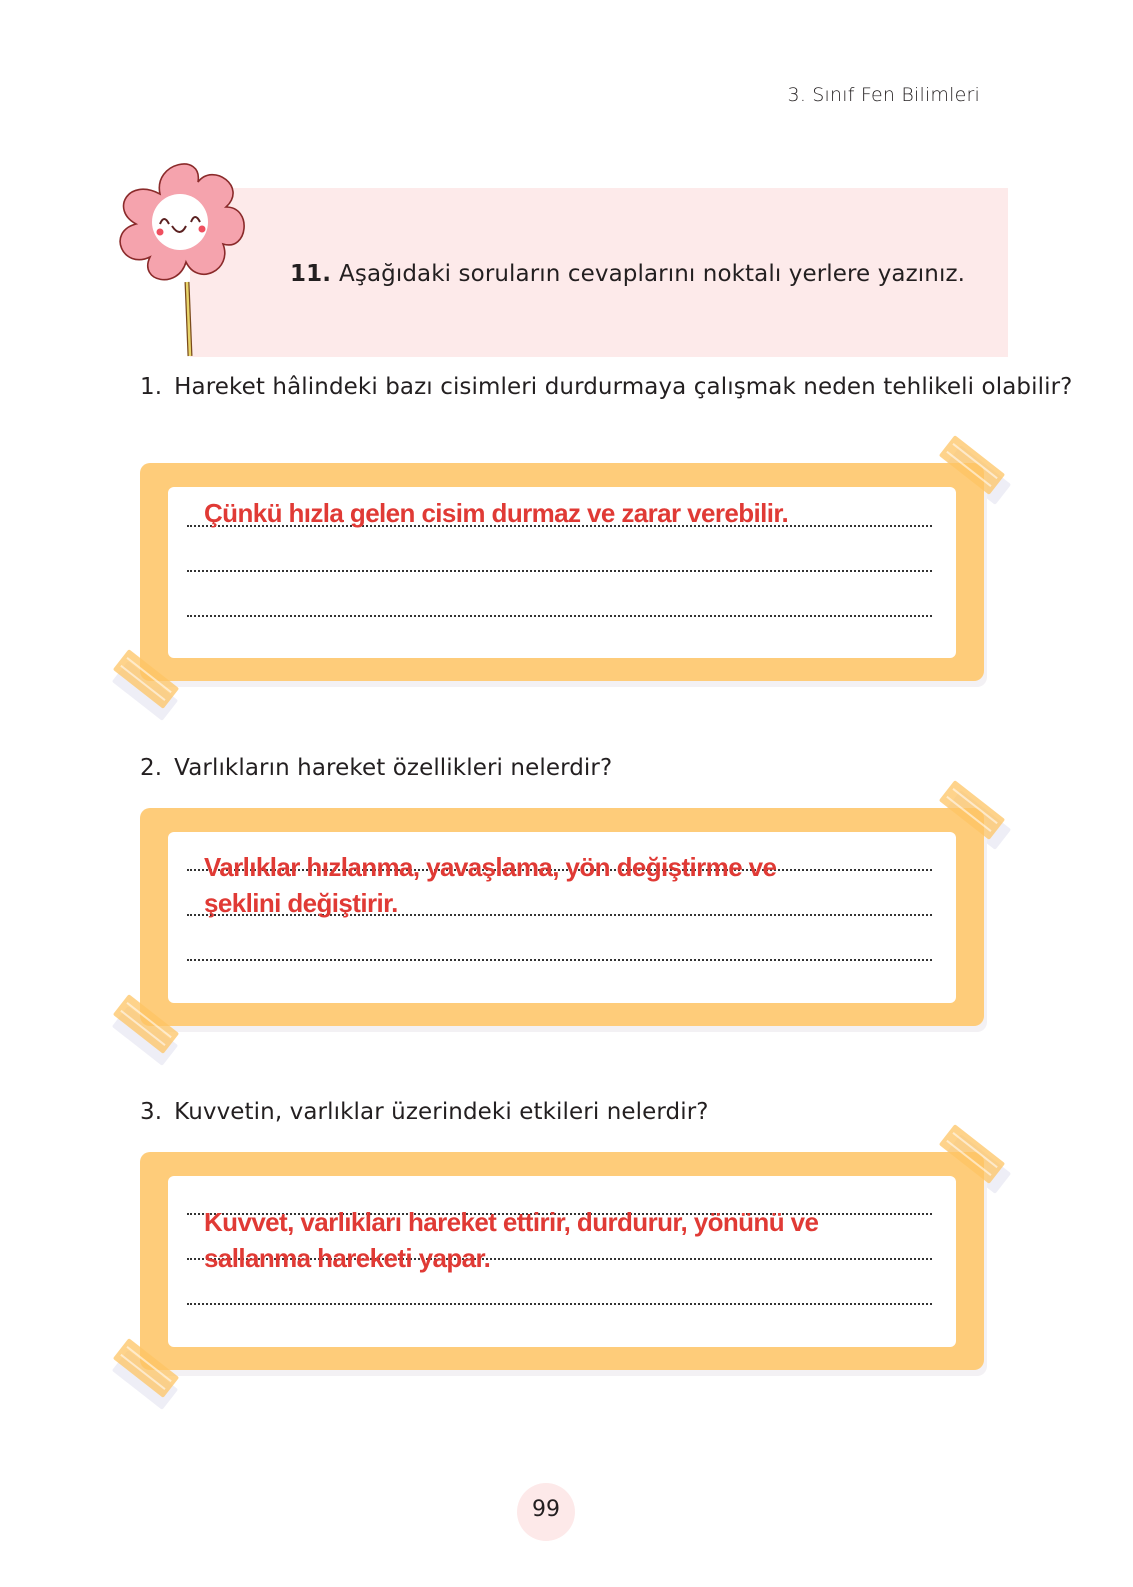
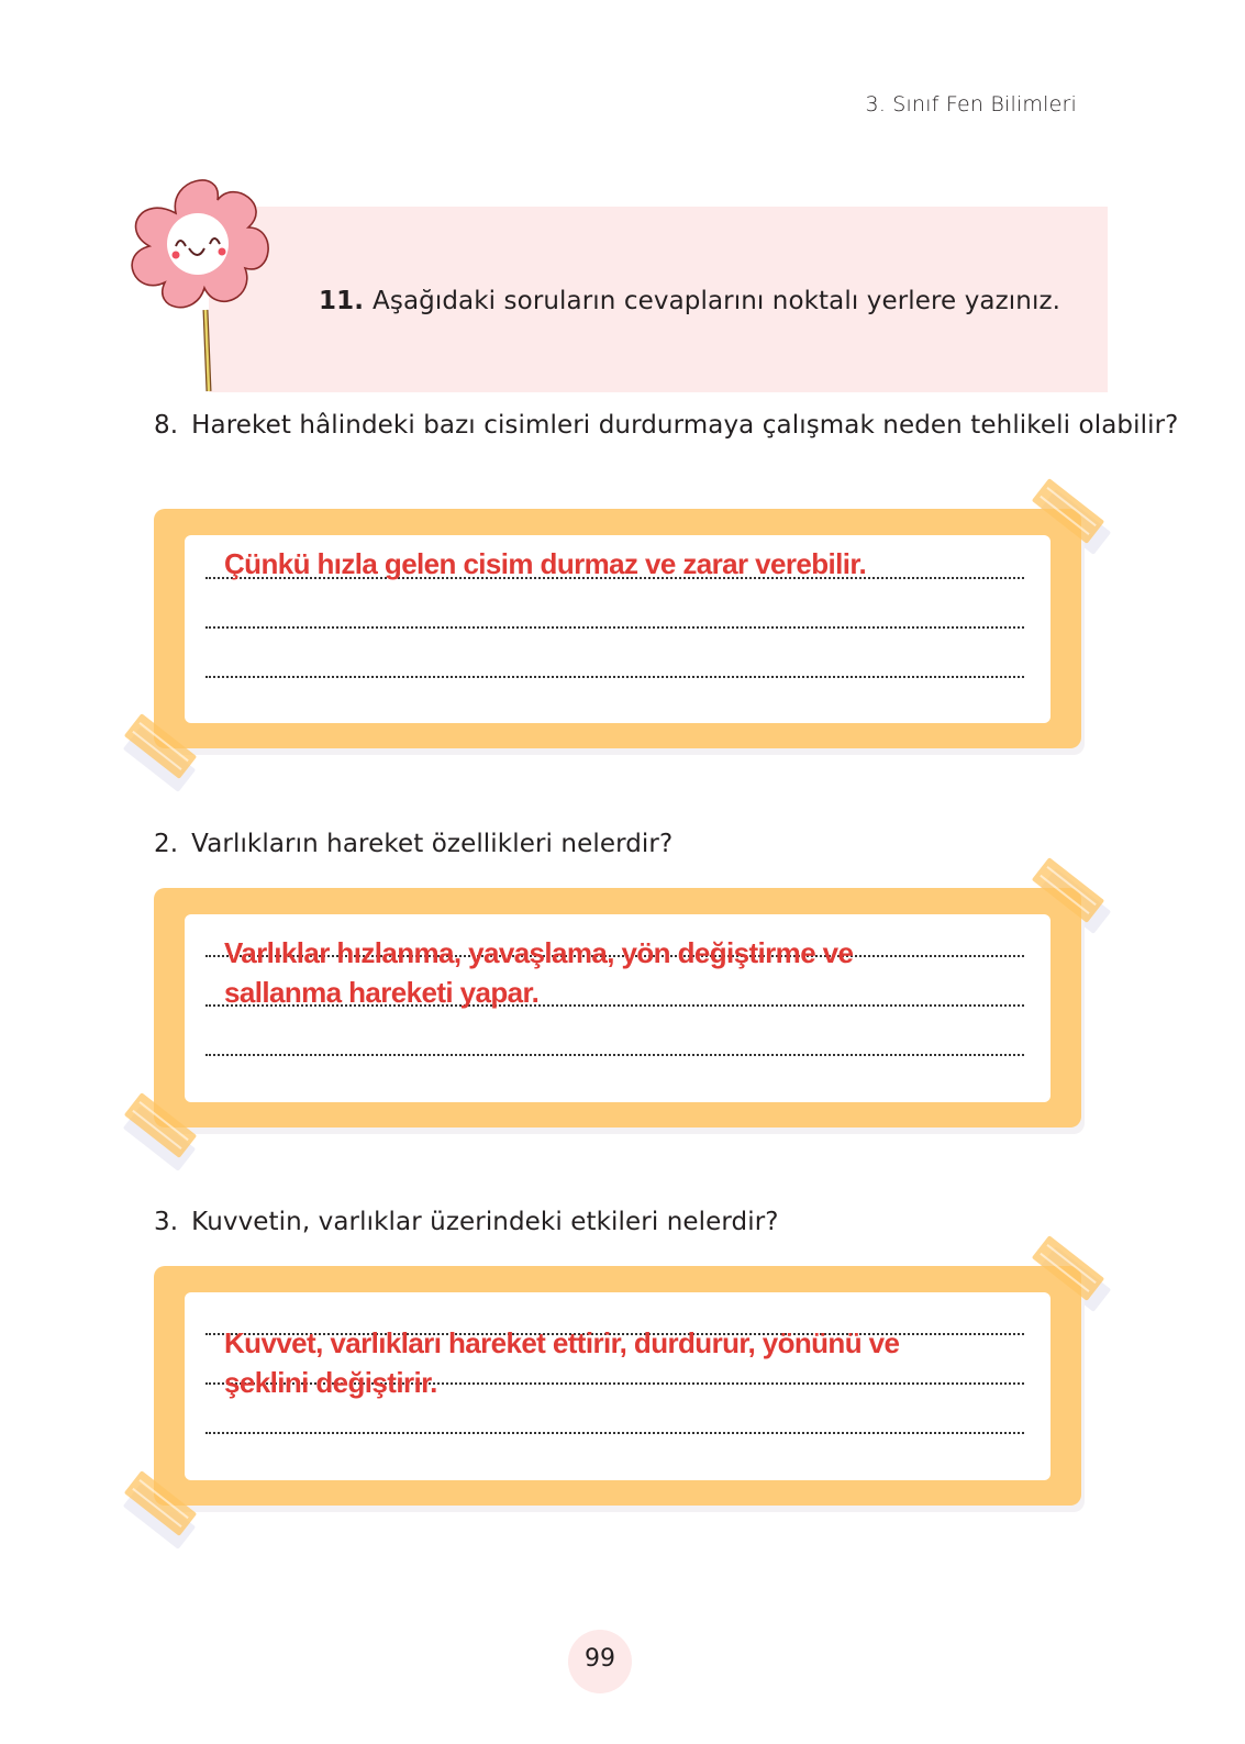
  3. Sınıf Fen Bilimleri
  11. Aşağıdaki soruların cevaplarını noktalı yerlere yazınız.
- 1. Hareket hâlindeki bazı cisimleri durdurmaya çalışmak neden tehlikeli olabilir?
+ 8. Hareket hâlindeki bazı cisimleri durdurmaya çalışmak neden tehlikeli olabilir?
  Çünkü hızla gelen cisim durmaz ve zarar verebilir.
  2. Varlıkların hareket özellikleri nelerdir?
  Varlıklar hızlanma, yavaşlama, yön değiştirme ve
- şeklini değiştirir.
+ sallanma hareketi yapar.
  3. Kuvvetin, varlıklar üzerindeki etkileri nelerdir?
  Kuvvet, varlıkları hareket ettirir, durdurur, yönünü ve
- sallanma hareketi yapar.
+ şeklini değiştirir.
  99
